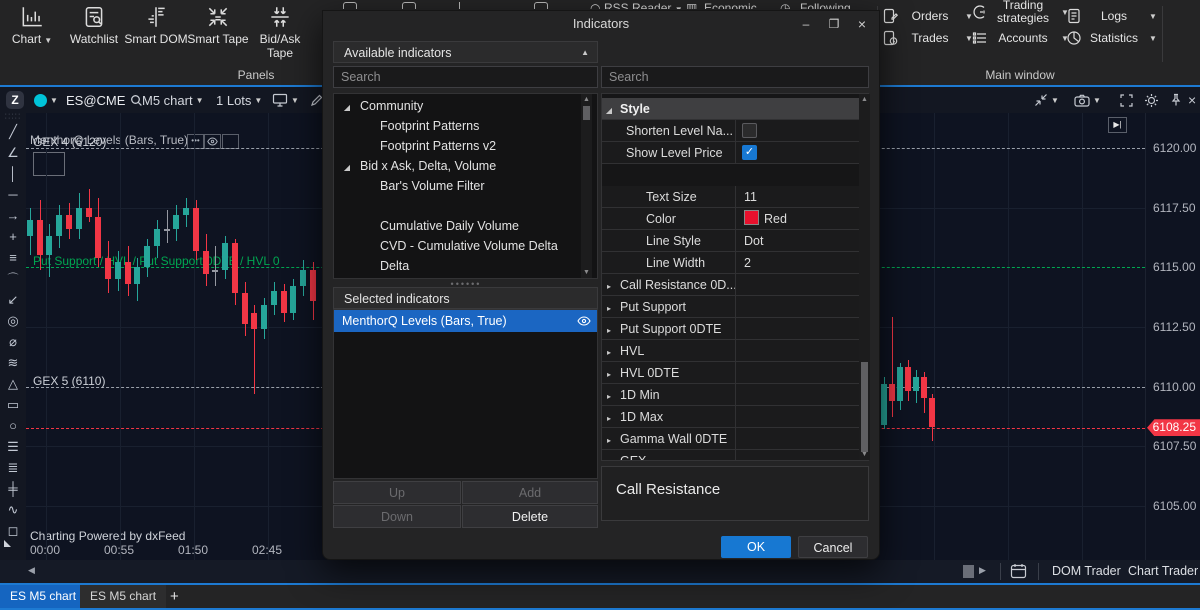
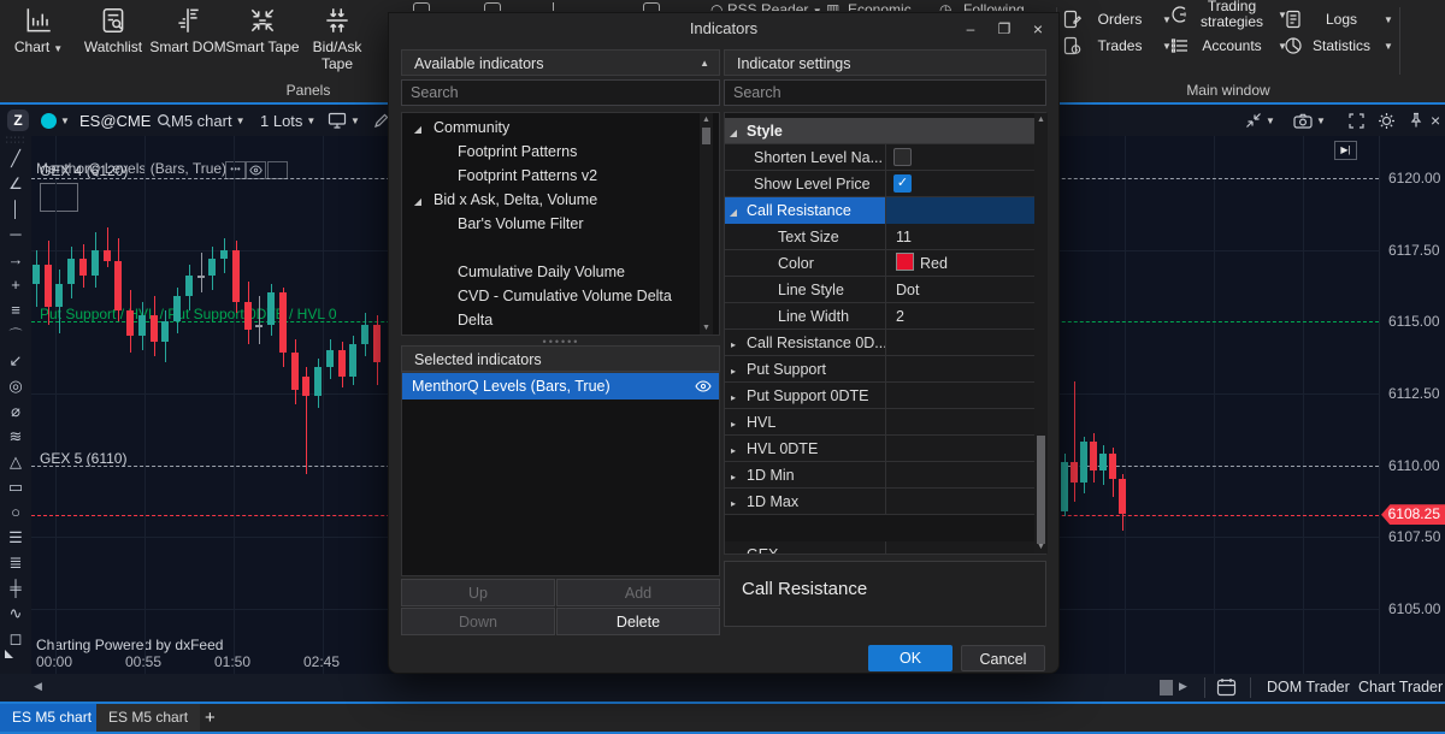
  Chart ▼
  Watchlist
  Smart DOM
  Smart Tape
  Bid/Ask Tape
  Panels
  ◠
  RSS Reader
  ▥
  Economic
  ◷
  Following
  Orders
  ▼
  Trades
  ▼
  Trading strategies
  ▼
  Accounts
  ▼
  Logs
  ▼
  Statistics
  ▼
  Main window
  Z
  ▼
  ES@CME
  M5 chart
  ▼
  1 Lots
  ▼
  ▼
  ▼
  ▼
  ×
  ╱
  ∠
  │
  ─
  →
  +
  ≡
  ⌒
  ↙
  ◎
  ⌀
  ≋
  △
  ▭
  ○
  ☰
  ≣
  ╪
  ∿
  ◻
  MenthorQ Levels (Bars, True)
  •••
  ▶|
  Charting Powered by dxFeed
  GEX 4 (6120)
  Pu Support /VL /ut Support 0D / HVL 0
  GEX 5 (6110)
  00:00
  00:55
  01:50
  02:45
  6108.25
  6120.00
  6117.50
  6115.00
  6112.50
  6110.00
  6107.50
  6105.00
  ◀
  ▶
  DOM Trader
  Chart Trader
  ES M5 chart
  ES M5 chart
  +
  Indicators
  –
  ❐
  ×
  Available indicators
  ▲
  Search
  ◢ Community
  Footprint Patterns
  Footprint Patterns v2
  ◢ Bid x Ask, Delta, Volume
  Bar's Volume Filter
  Cumulative Daily Volume
  CVD - Cumulative Volume Delta
  Delta
  ••••••
  Selected indicators
  MenthorQ Levels (Bars, True)
  Up
  Add
  Down
  Delete
+ Indicator settings
  Search
  ◢ Style
  Shorten Level Na...
  Show Level Price
  ✓
+ ◢ Call Resistance
  Text Size
  11
  Color
  Red
  Line Style
  Dot
  Line Width
  2
  ▸ Call Resistance 0D...
  ▸ Put Support
  ▸ Put Support 0DTE
  ▸ HVL
  ▸ HVL 0DTE
  ▸ 1D Min
  ▸ 1D Max
- ▸ Gamma Wall 0DTE
  Call Resistance
  OK
  Cancel
